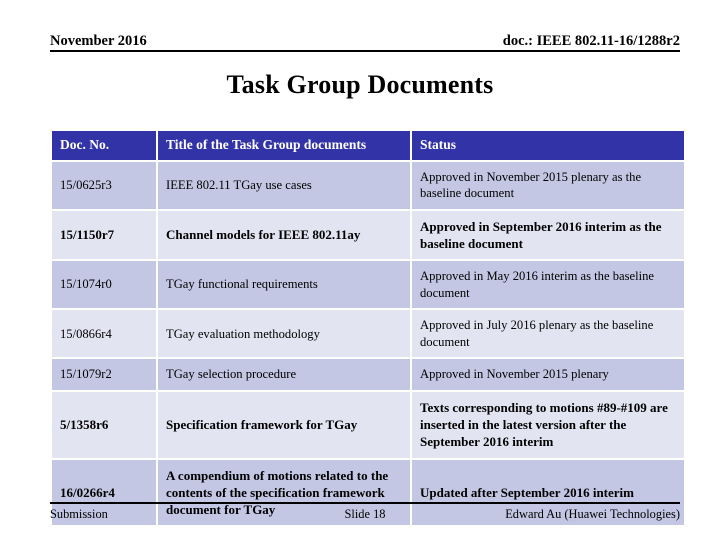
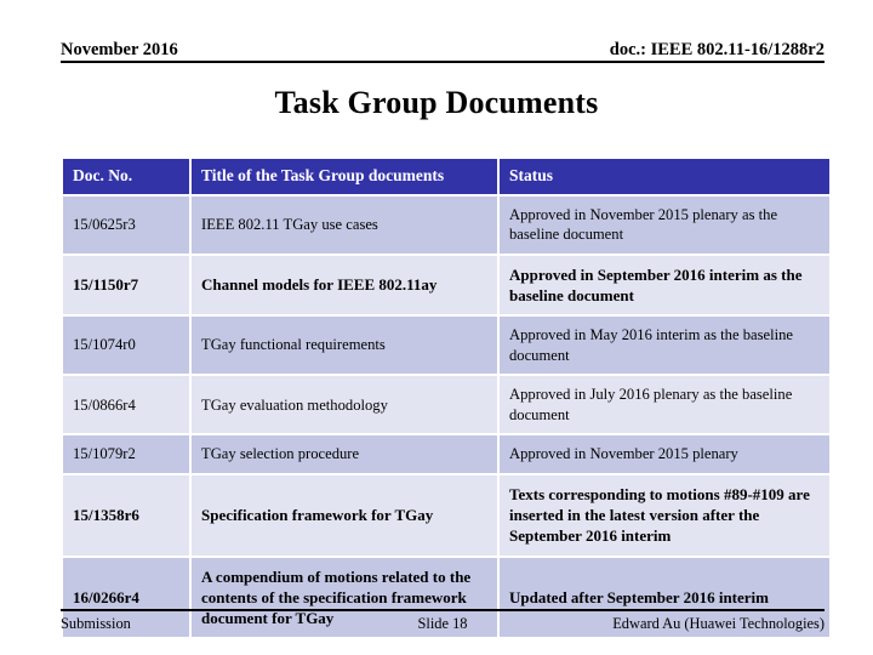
  November 2016
  doc.: IEEE 802.11-16/1288r2
  Task Group Documents
  Doc. No.	Title of the Task Group documents	Status
  15/0625r3	IEEE 802.11 TGay use cases	Approved in November 2015 plenary as the baseline document
  15/1150r7	Channel models for IEEE 802.11ay	Approved in September 2016 interim as the baseline document
  15/1074r0	TGay functional requirements	Approved in May 2016 interim as the baseline document
  15/0866r4	TGay evaluation methodology	Approved in July 2016 plenary as the baseline document
  15/1079r2	TGay selection procedure	Approved in November 2015 plenary
- 5/1358r6	Specification framework for TGay	Texts corresponding to motions #89-#109 are inserted in the latest version after the September 2016 interim
+ 15/1358r6	Specification framework for TGay	Texts corresponding to motions #89-#109 are inserted in the latest version after the September 2016 interim
  16/0266r4	A compendium of motions related to the contents of the specification framework document for TGay	Updated after September 2016 interim
  Submission
  Slide 18
  Edward Au (Huawei Technologies)
